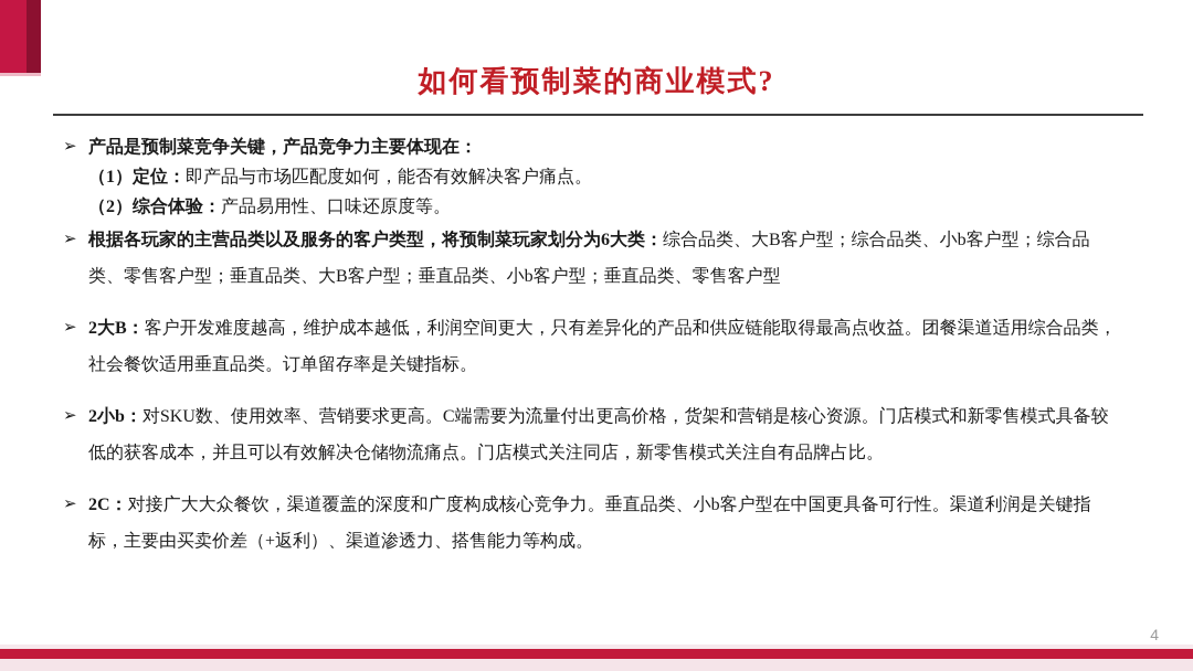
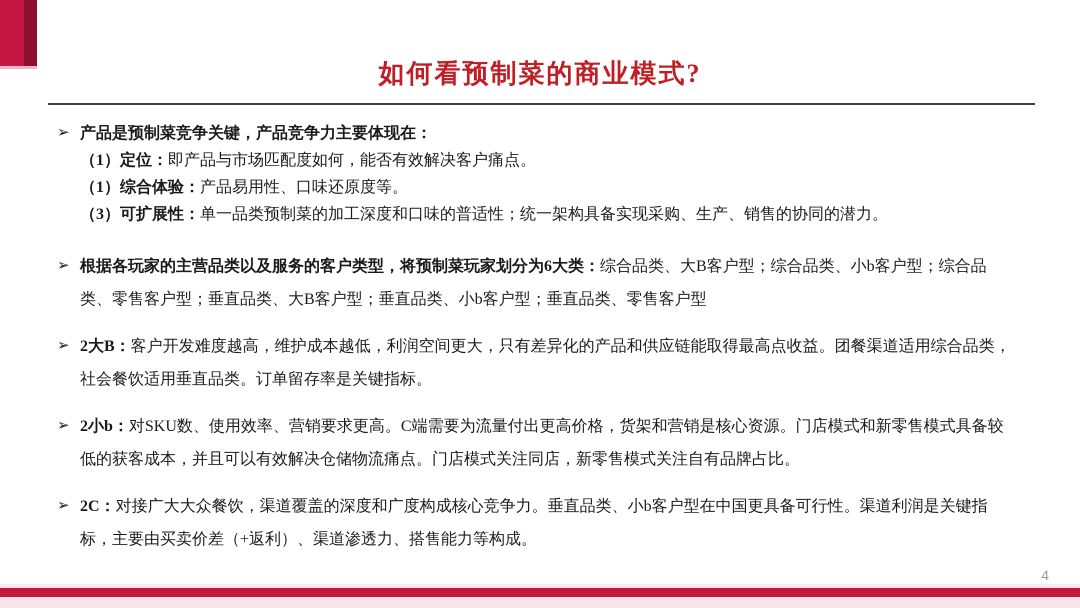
  如何看预制菜的商业模式?
  ➢
  产品是预制菜竞争关键，产品竞争力主要体现在：
  （1）定位：即产品与市场匹配度如何，能否有效解决客户痛点。
- （2）综合体验：产品易用性、口味还原度等。
+ （1）综合体验：产品易用性、口味还原度等。
+ （3）可扩展性：单一品类预制菜的加工深度和口味的普适性；统一架构具备实现采购、生产、销售的协同的潜力。
  ➢
  根据各玩家的主营品类以及服务的客户类型，将预制菜玩家划分为6大类：综合品类、大B客户型；综合品类、小b客户型；综合品类、零售客户型；垂直品类、大B客户型；垂直品类、小b客户型；垂直品类、零售客户型
  ➢
  2大B：客户开发难度越高，维护成本越低，利润空间更大，只有差异化的产品和供应链能取得最高点收益。团餐渠道适用综合品类，社会餐饮适用垂直品类。订单留存率是关键指标。
  ➢
  2小b：对SKU数、使用效率、营销要求更高。C端需要为流量付出更高价格，货架和营销是核心资源。门店模式和新零售模式具备较低的获客成本，并且可以有效解决仓储物流痛点。门店模式关注同店，新零售模式关注自有品牌占比。
  ➢
  2C：对接广大大众餐饮，渠道覆盖的深度和广度构成核心竞争力。垂直品类、小b客户型在中国更具备可行性。渠道利润是关键指标，主要由买卖价差（+返利）、渠道渗透力、搭售能力等构成。
  4
